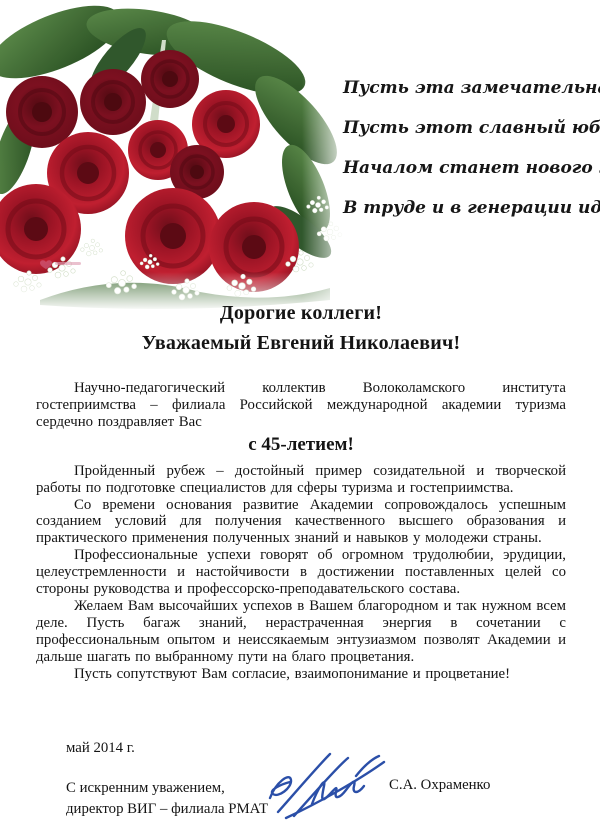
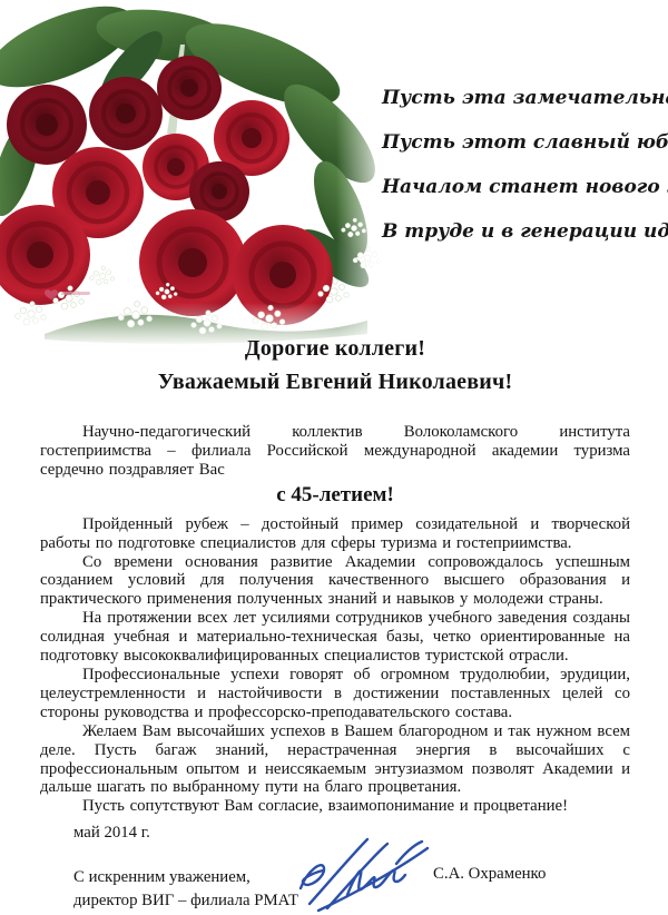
  Пусть эта замечательн
  Пусть этот славный юб
  Началом станет нового
  В труде и в генерации ид
  Дорогие коллеги!
  Уважаемый Евгений Николаевич!
  Научно-педагогический коллектив Волоколамского института гостеприимства – филиала Российской международной академии туризма сердечно поздравляет Вас
  с 45-летием!
  Пройденный рубеж – достойный пример созидательной и творческой работы по подготовке специалистов для сферы туризма и гостеприимства.
  Со времени основания развитие Академии сопровождалось успешным созданием условий для получения качественного высшего образования и практического применения полученных знаний и навыков у молодежи страны.
+ На протяжении всех лет усилиями сотрудников учебного заведения созданы солидная учебная и материально-техническая базы, четко ориентированные на подготовку высококвалифицированных специалистов туристской отрасли.
  Профессиональные успехи говорят об огромном трудолюбии, эрудиции, целеустремленности и настойчивости в достижении поставленных целей со стороны руководства и профессорско-преподавательского состава.
- Желаем Вам высочайших успехов в Вашем благородном и так нужном всем деле. Пусть багаж знаний, нерастраченная энергия в сочетании с профессиональным опытом и неиссякаемым энтузиазмом позволят Академии и дальше шагать по выбранному пути на благо процветания.
+ Желаем Вам высочайших успехов в Вашем благородном и так нужном всем деле. Пусть багаж знаний, нерастраченная энергия в высочайших с профессиональным опытом и неиссякаемым энтузиазмом позволят Академии и дальше шагать по выбранному пути на благо процветания.
  Пусть сопутствуют Вам согласие, взаимопонимание и процветание!
  май 2014 г.
  С искренним уважением,
  директор ВИГ – филиала РМАТ
  С.А. Охраменко
